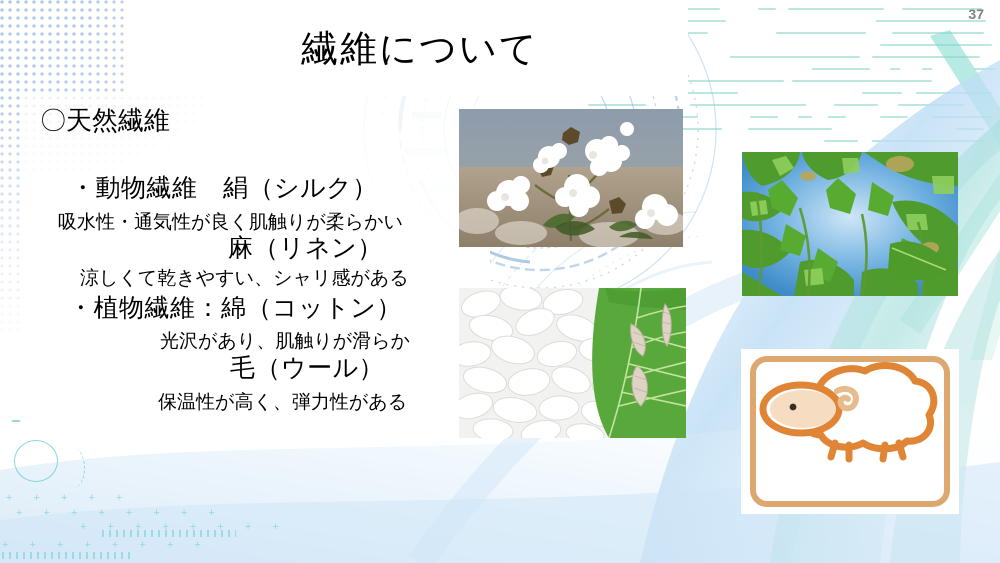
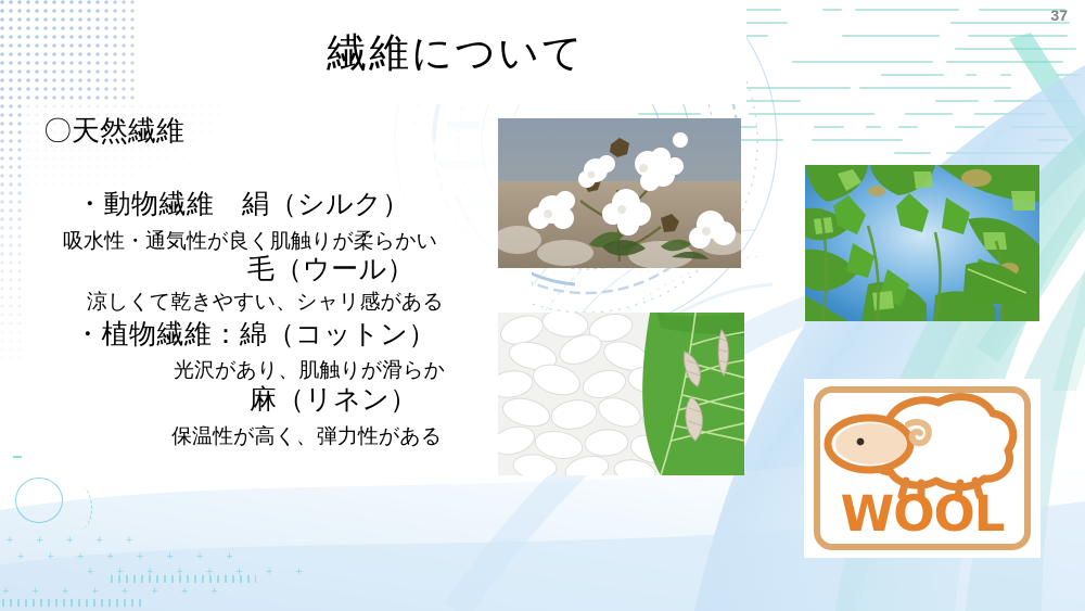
  + + + + +
  + + + + + + + +
  + + + + + + + +
  + + + + + + + +
  37
  繊維について
  〇天然繊維
  ・動物繊維 絹（シルク）
  吸水性・通気性が良く肌触りが柔らかい
- 麻（リネン）
+ 毛（ウール）
  涼しくて乾きやすい、シャリ感がある
  ・植物繊維：綿（コットン）
  光沢があり、肌触りが滑らか
- 毛（ウール）
+ 麻（リネン）
  保温性が高く、弾力性がある
+ WOOL
